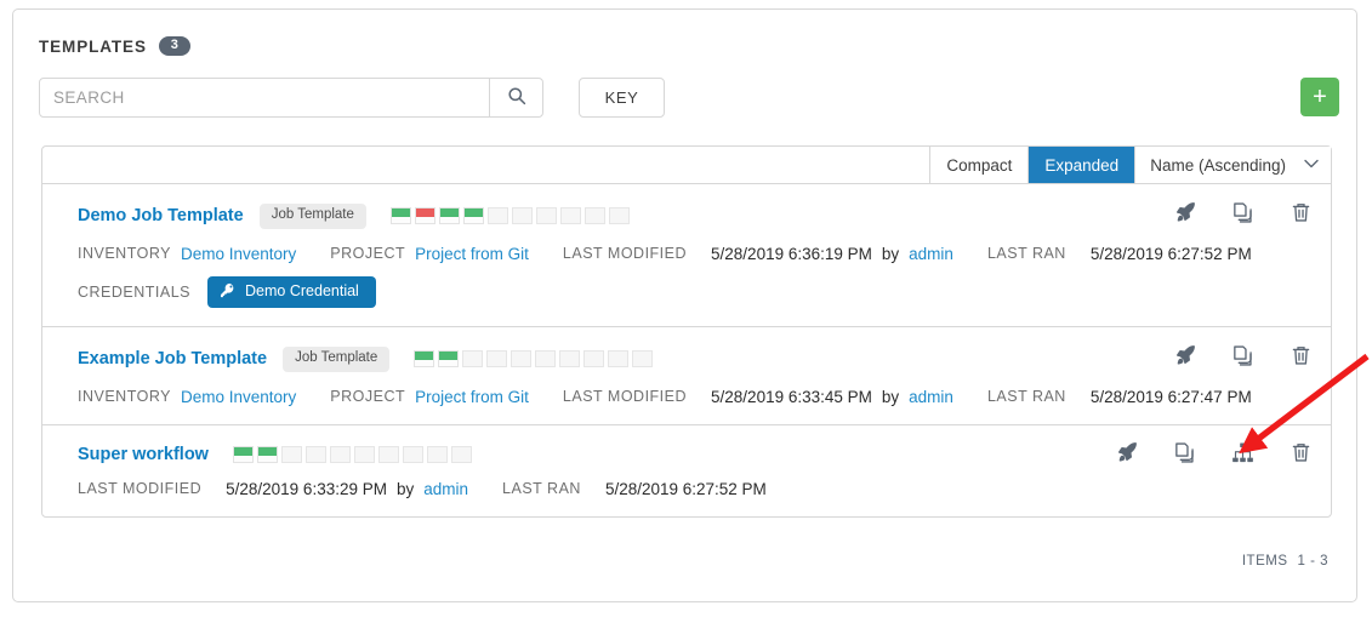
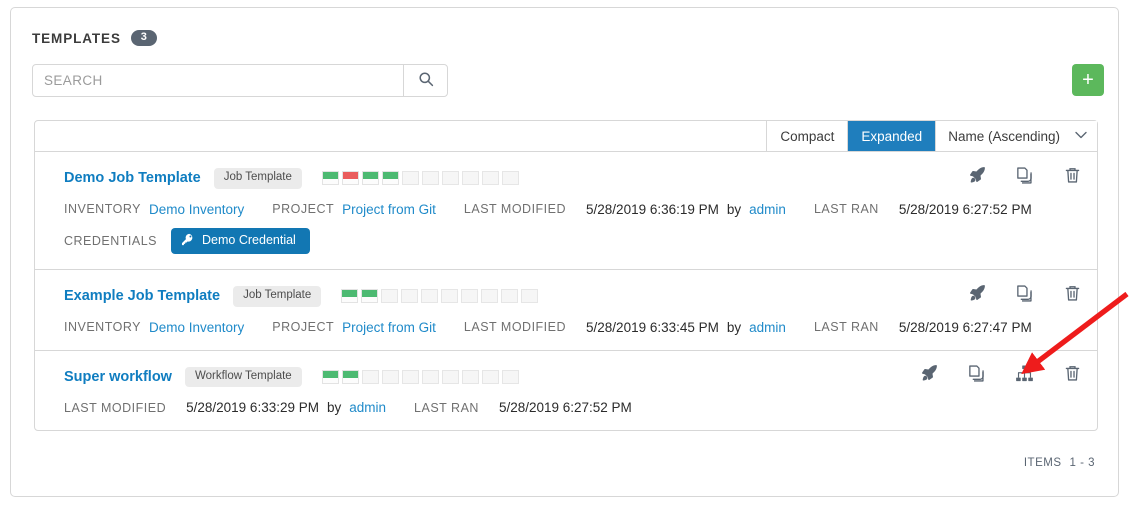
  TEMPLATES
  3
  SEARCH
- KEY
  +
  Compact
  Expanded
  Name (Ascending)
  Demo Job Template
  Job Template
  INVENTORY
  Demo Inventory
  PROJECT
  Project from Git
  LAST MODIFIED
  5/28/2019 6:36:19 PM
  by
  admin
  LAST RAN
  5/28/2019 6:27:52 PM
  CREDENTIALS
  Demo Credential
  Example Job Template
  Job Template
  INVENTORY
  Demo Inventory
  PROJECT
  Project from Git
  LAST MODIFIED
  5/28/2019 6:33:45 PM
  by
  admin
  LAST RAN
  5/28/2019 6:27:47 PM
  Super workflow
+ Workflow Template
  LAST MODIFIED
  5/28/2019 6:33:29 PM
  by
  admin
  LAST RAN
  5/28/2019 6:27:52 PM
  ITEMS
  1 - 3
